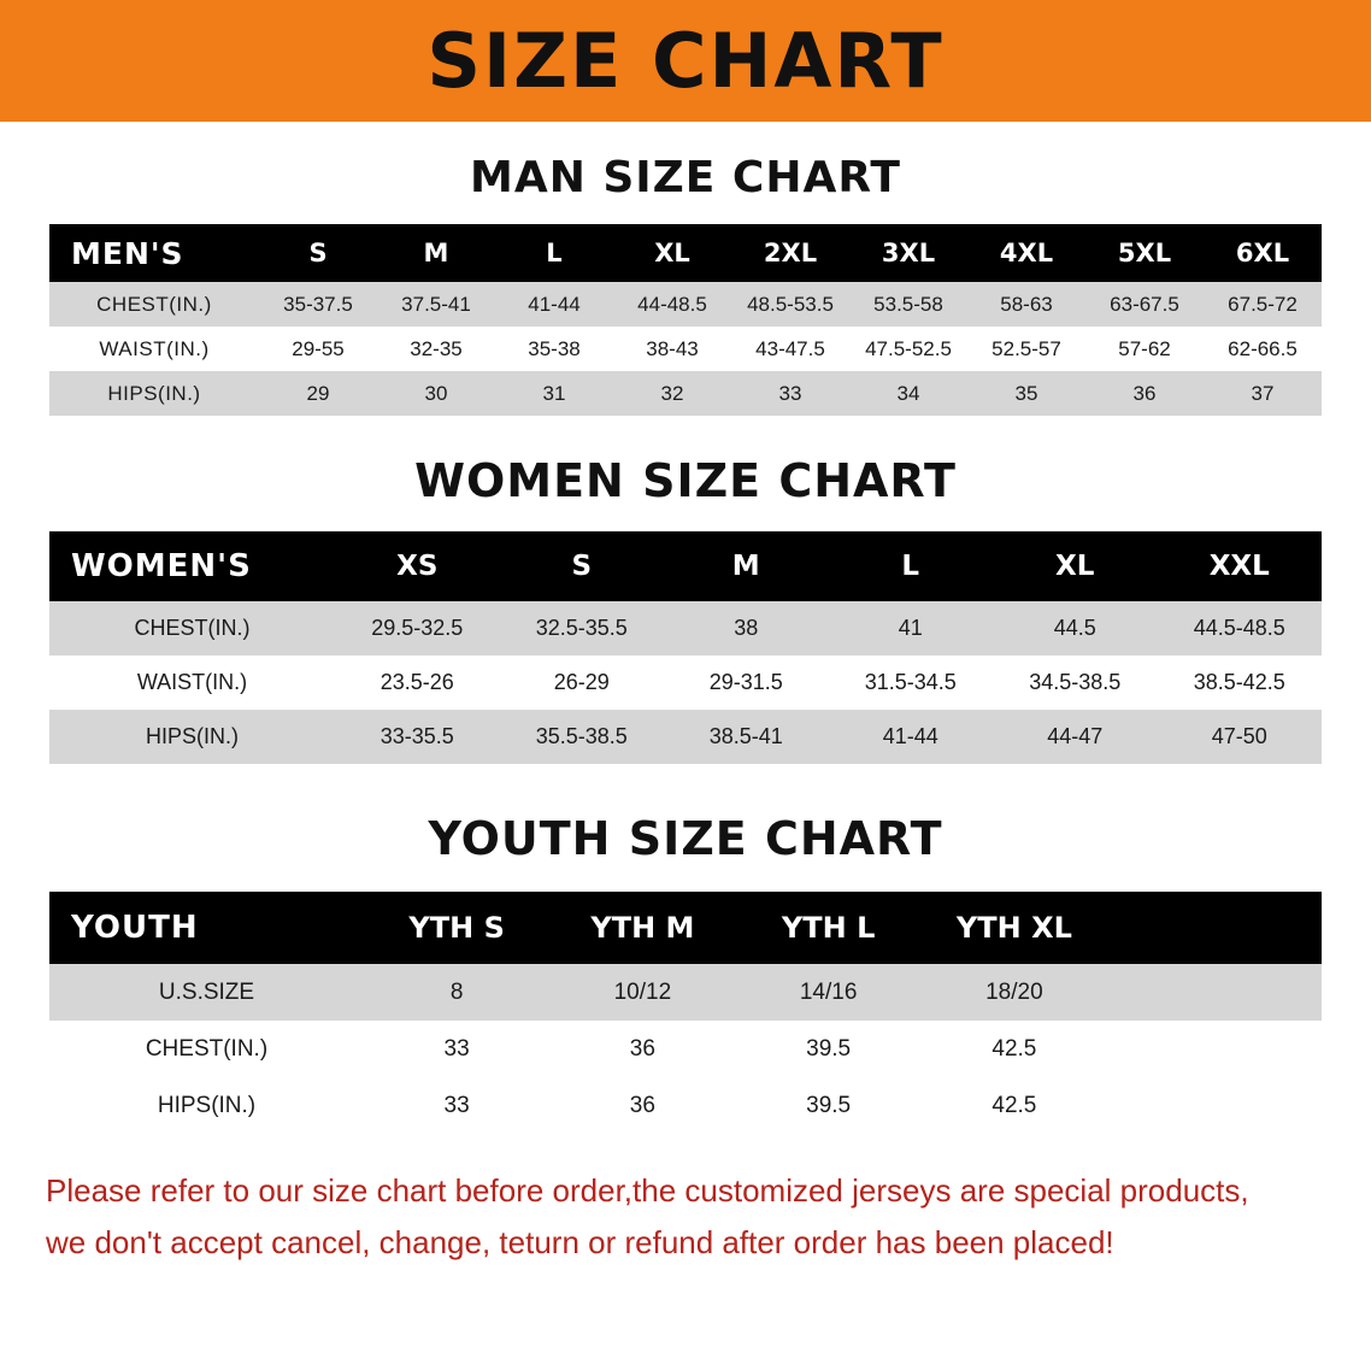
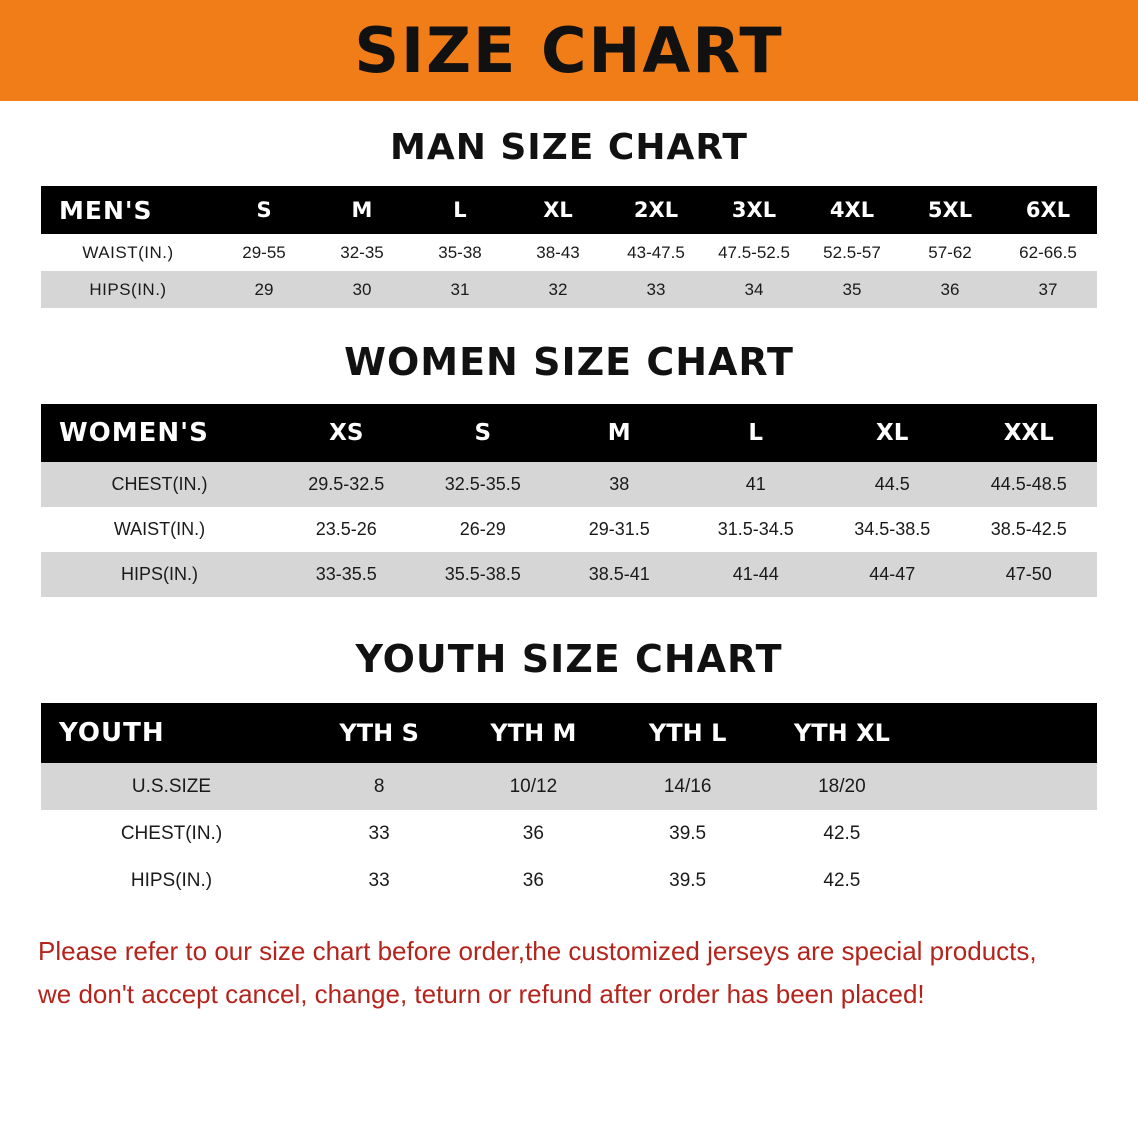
  SIZE CHART
  MAN SIZE CHART
  MEN'S	S	M	L	XL	2XL	3XL	4XL	5XL	6XL
- CHEST(IN.)	35-37.5	37.5-41	41-44	44-48.5	48.5-53.5	53.5-58	58-63	63-67.5	67.5-72
  WAIST(IN.)	29-55	32-35	35-38	38-43	43-47.5	47.5-52.5	52.5-57	57-62	62-66.5
  HIPS(IN.)	29	30	31	32	33	34	35	36	37
  WOMEN SIZE CHART
  WOMEN'S	XS	S	M	L	XL	XXL
  CHEST(IN.)	29.5-32.5	32.5-35.5	38	41	44.5	44.5-48.5
  WAIST(IN.)	23.5-26	26-29	29-31.5	31.5-34.5	34.5-38.5	38.5-42.5
  HIPS(IN.)	33-35.5	35.5-38.5	38.5-41	41-44	44-47	47-50
  YOUTH SIZE CHART
  YOUTH	YTH S	YTH M	YTH L	YTH XL
  U.S.SIZE	8	10/12	14/16	18/20
  CHEST(IN.)	33	36	39.5	42.5
  HIPS(IN.)	33	36	39.5	42.5
  Please refer to our size chart before order,the customized jerseys are special products,
  we don't accept cancel, change, teturn or refund after order has been placed!
